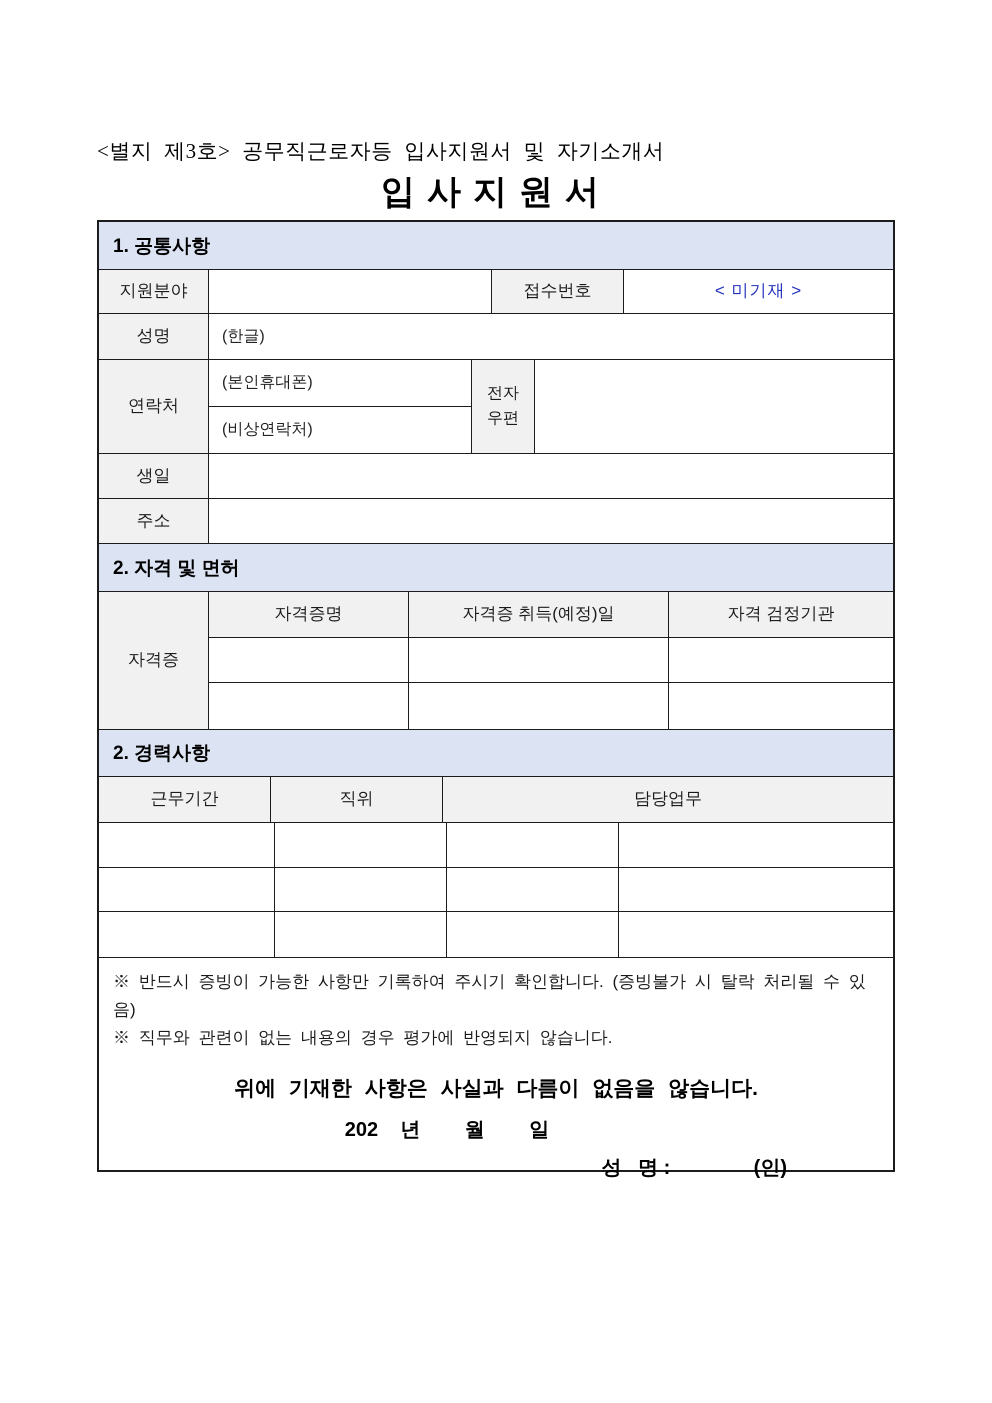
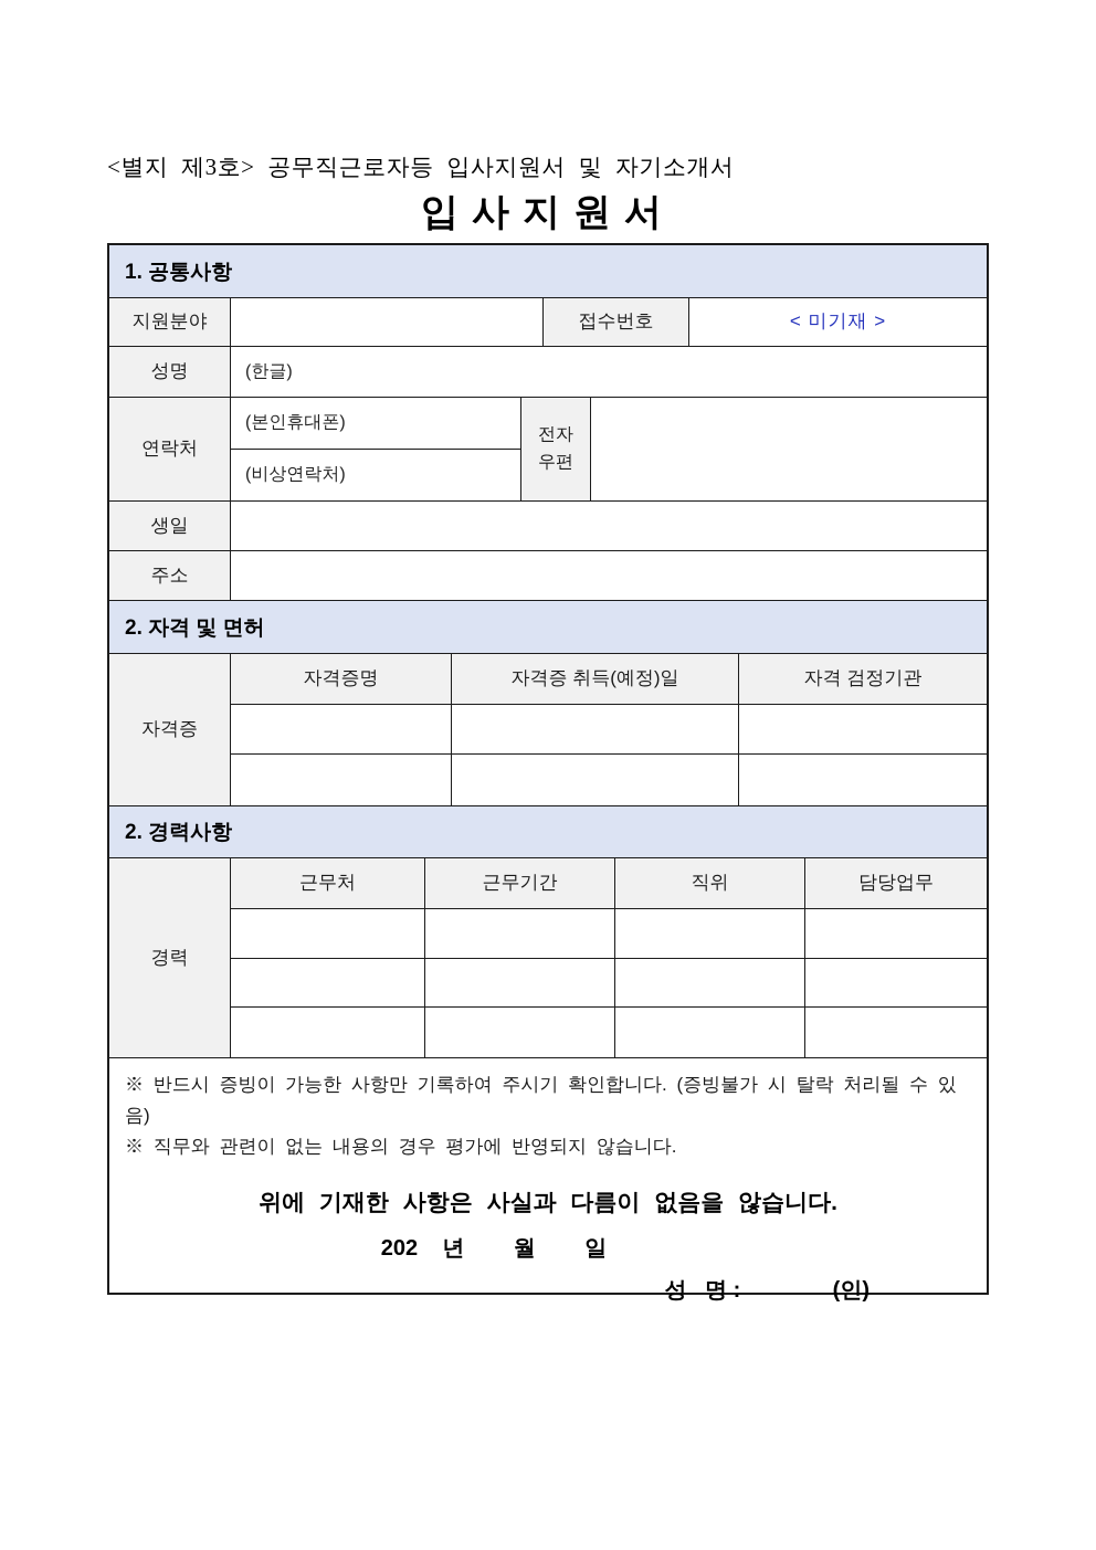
  <별지 제3호> 공무직근로자등 입사지원서 및 자기소개서
  입사지원서
  1. 공통사항
  지원분야
  접수번호
  < 미기재 >
  성명
  (한글)
  연락처
  (본인휴대폰)
  (비상연락처)
  전자
  우편
  생일
  주소
  2. 자격 및 면허
  자격증
  자격증명
  자격증 취득(예정)일
  자격 검정기관
  2. 경력사항
+ 경력
+ 근무처
  근무기간
  직위
  담당업무
  ※ 반드시 증빙이 가능한 사항만 기록하여 주시기 확인합니다. (증빙불가 시 탈락 처리될 수 있음)
  ※ 직무와 관련이 없는 내용의 경우 평가에 반영되지 않습니다.
  위에 기재한 사항은 사실과 다름이 없음을 않습니다.
  202 년 월 일
  성 명 : (인)
